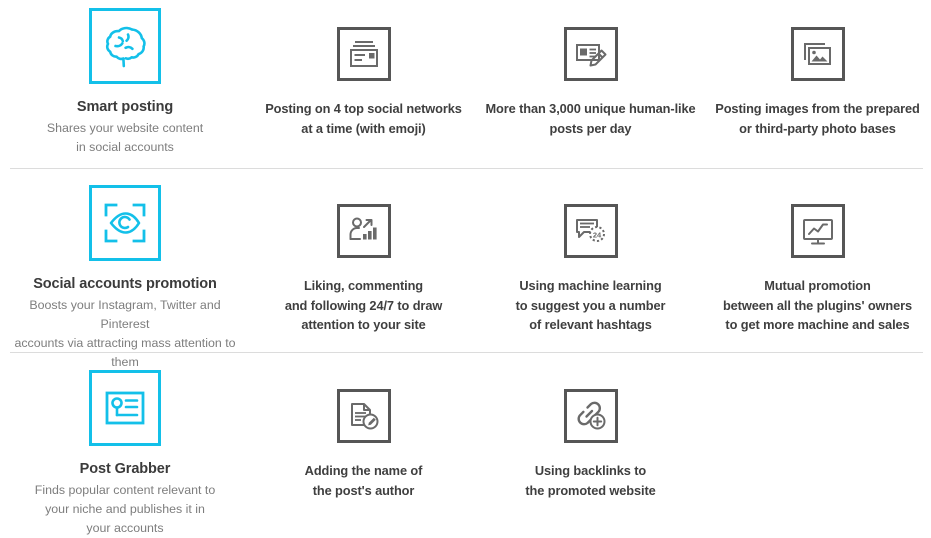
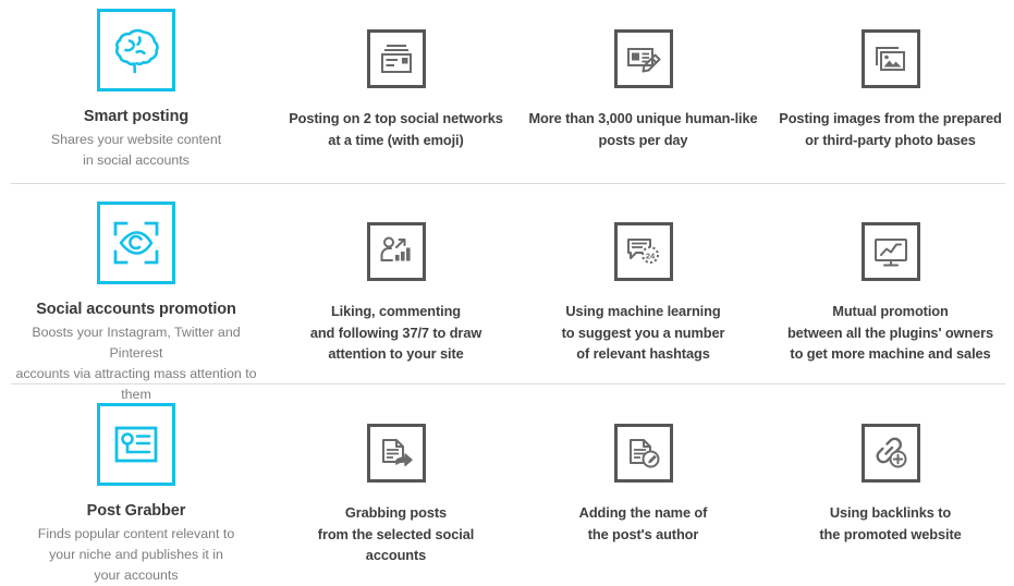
  Smart posting
  Shares your website content
  in social accounts
- Posting on 4 top social networks
+ Posting on 2 top social networks
  at a time (with emoji)
  More than 3,000 unique human-like
  posts per day
  Posting images from the prepared
  or third-party photo bases
  Social accounts promotion
  Boosts your Instagram, Twitter and Pinterest
  accounts via attracting mass attention to them
  Liking, commenting
- and following 24/7 to draw
+ and following 37/7 to draw
  attention to your site
  24
  Using machine learning
  to suggest you a number
  of relevant hashtags
  Mutual promotion
  between all the plugins' owners
  to get more machine and sales
  Post Grabber
  Finds popular content relevant to
  your niche and publishes it in
  your accounts
+ Grabbing posts
+ from the selected social
+ accounts
  Adding the name of
  the post's author
  Using backlinks to
  the promoted website
